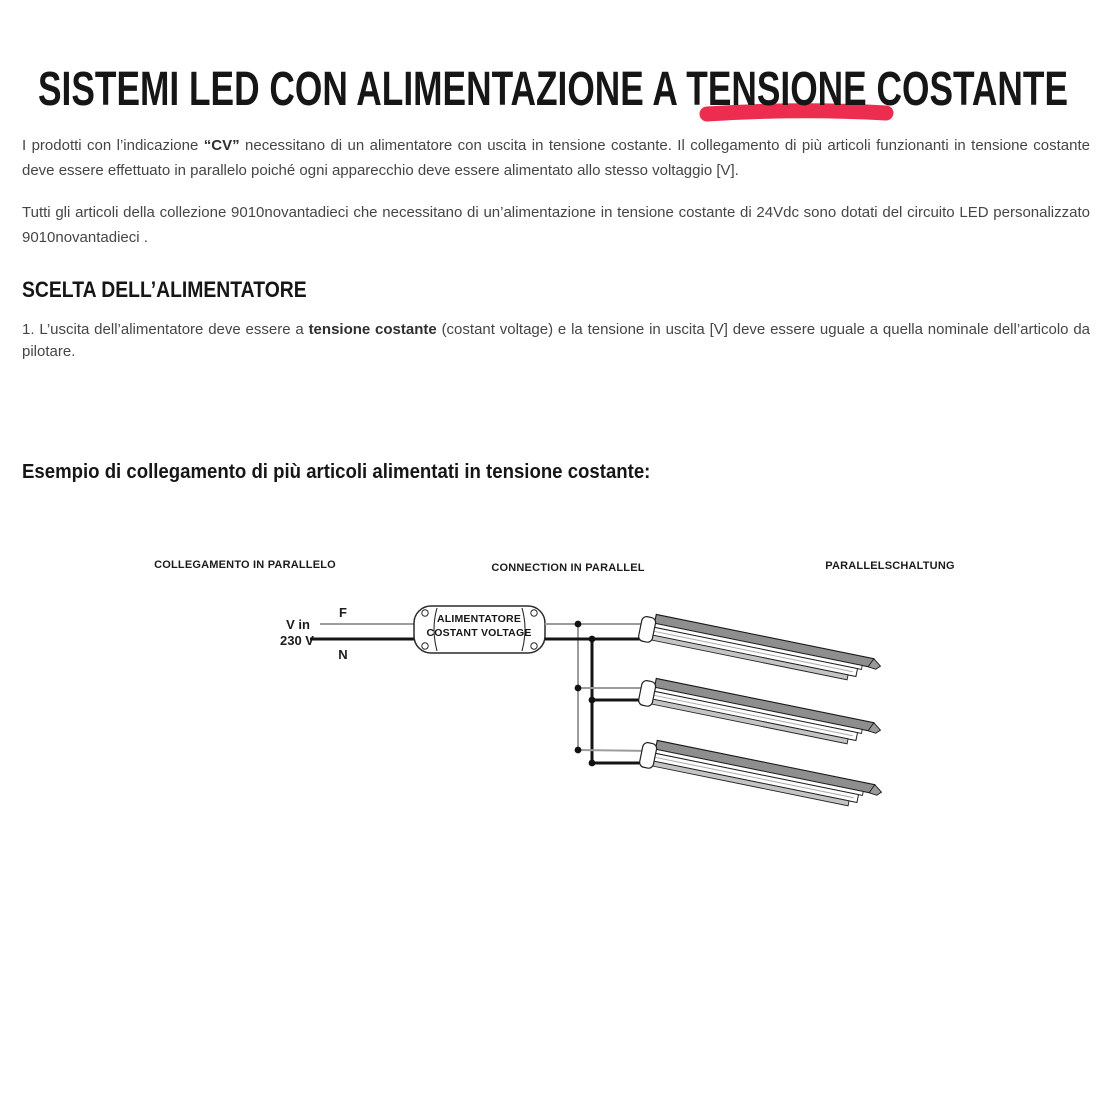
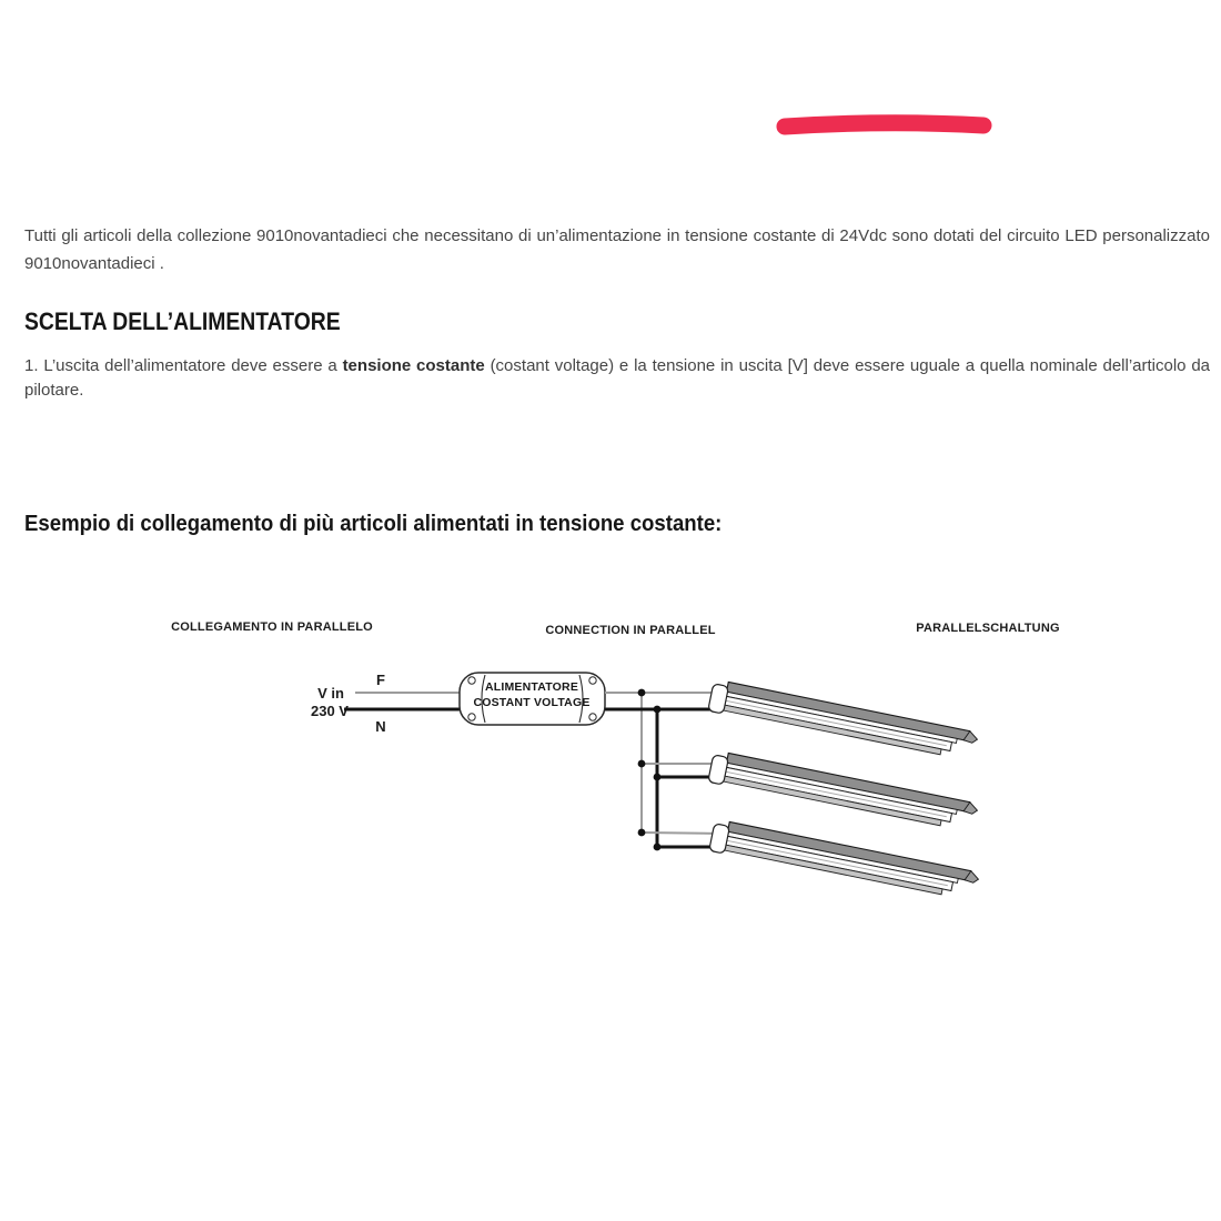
- SISTEMI LED CON ALIMENTAZIONE A TENSIONE COSTANTE
- I prodotti con l’indicazione “CV” necessitano di un alimentatore con uscita in tensione costante. Il collegamento di più articoli funzionanti in tensione costante deve essere effettuato in parallelo poiché ogni apparecchio deve essere alimentato allo stesso voltaggio [V].
  Tutti gli articoli della collezione 9010novantadieci che necessitano di un’alimentazione in tensione costante di 24Vdc sono dotati del circuito LED personalizzato 9010novantadieci .
  SCELTA DELL’ALIMENTATORE
  1. L’uscita dell’alimentatore deve essere a tensione costante (costant voltage) e la tensione in uscita [V] deve essere uguale a quella nominale dell’articolo da pilotare.
  Esempio di collegamento di più articoli alimentati in tensione costante:
  COLLEGAMENTO IN PARALLELO
  CONNECTION IN PARALLEL
  PARALLELSCHALTUNG
  F
  V in
  230 V
  N
  ALIMENTATORE
  COSTANT VOLTAGE
